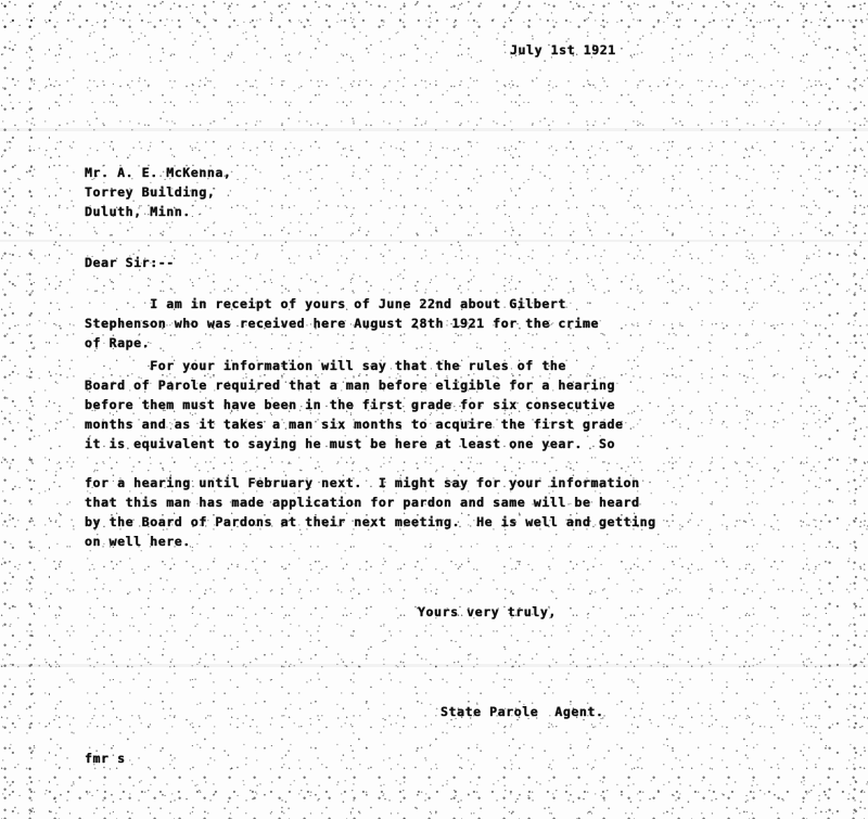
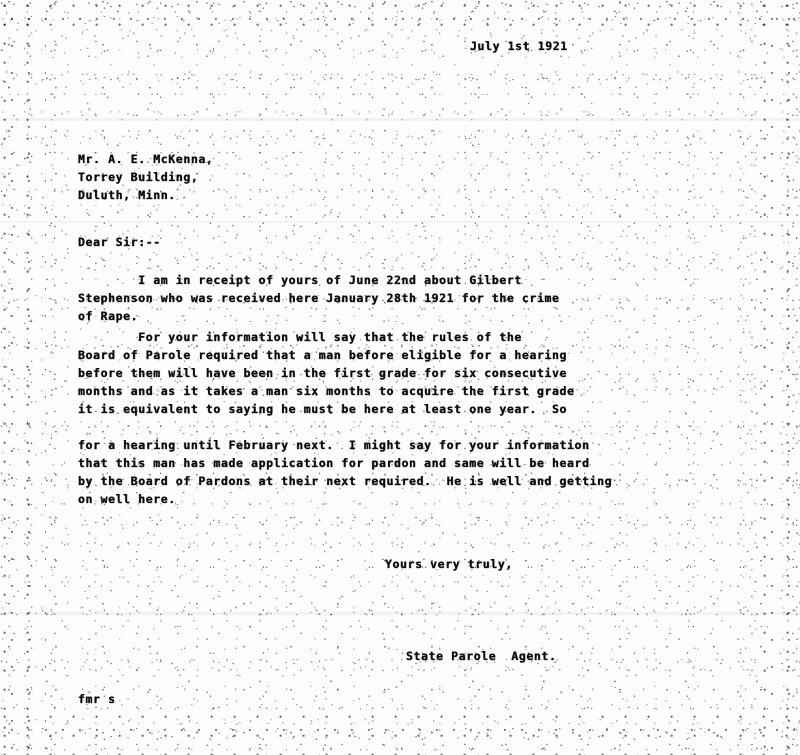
  July 1st 1921
  Mr. A. E. McKenna,
  Torrey Building,
  Duluth, Minn.
  Dear Sir:--
  I am in receipt of yours of June 22nd about Gilbert
- Stephenson who was received here August 28th 1921 for the crime
+ Stephenson who was received here January 28th 1921 for the crime
  of Rape.
  For your information will say that the rules of the
  Board of Parole required that a man before eligible for a hearing
- before them must have been in the first grade for six consecutive
+ before them will have been in the first grade for six consecutive
  months and as it takes a man six months to acquire the first grade
  it is equivalent to saying he must be here at least one year. So
  for a hearing until February next. I might say for your information
  that this man has made application for pardon and same will be heard
- by the Board of Pardons at their next meeting. He is well and getting
+ by the Board of Pardons at their next required. He is well and getting
  on well here.
  Yours very truly,
  State Parole Agent.
  fmr s
